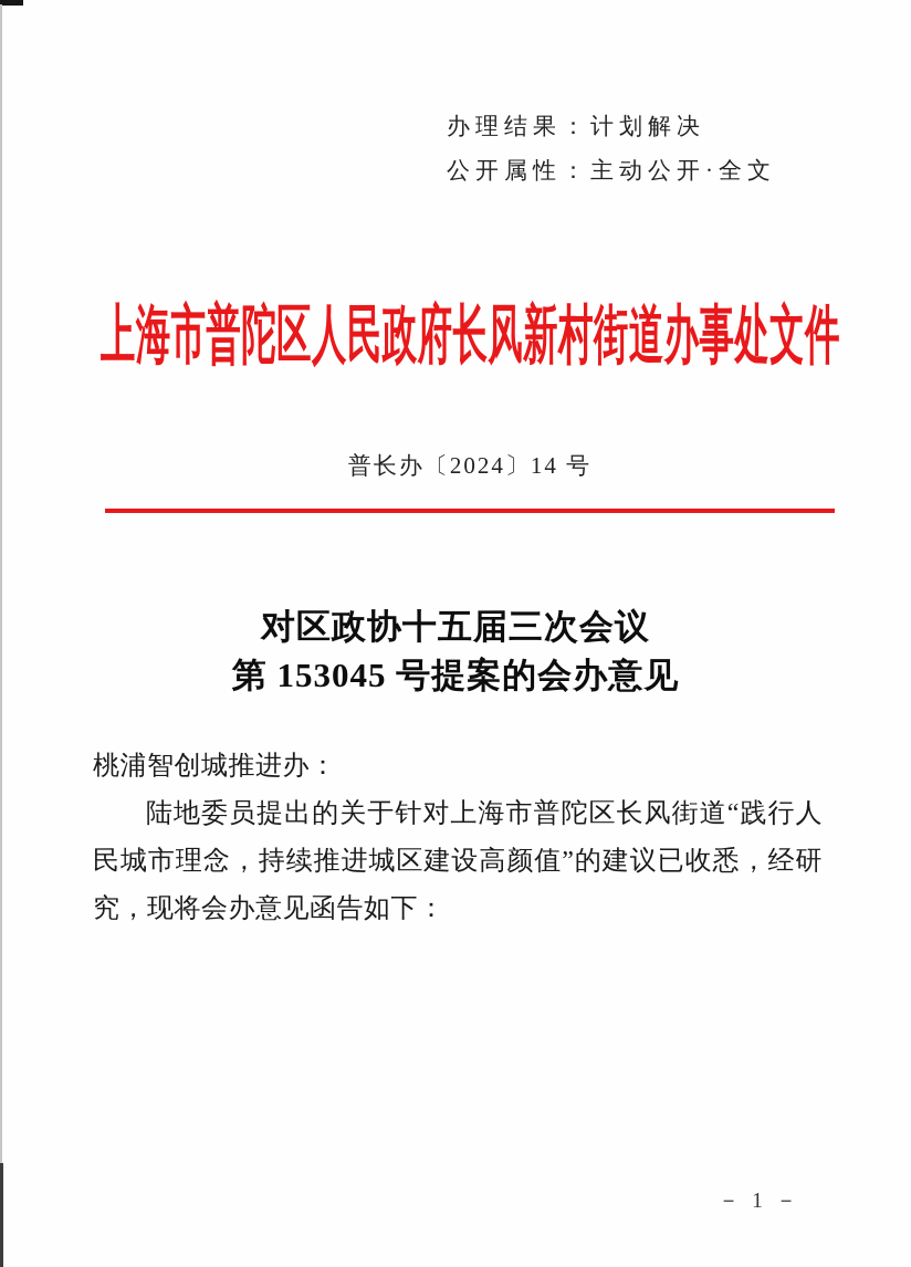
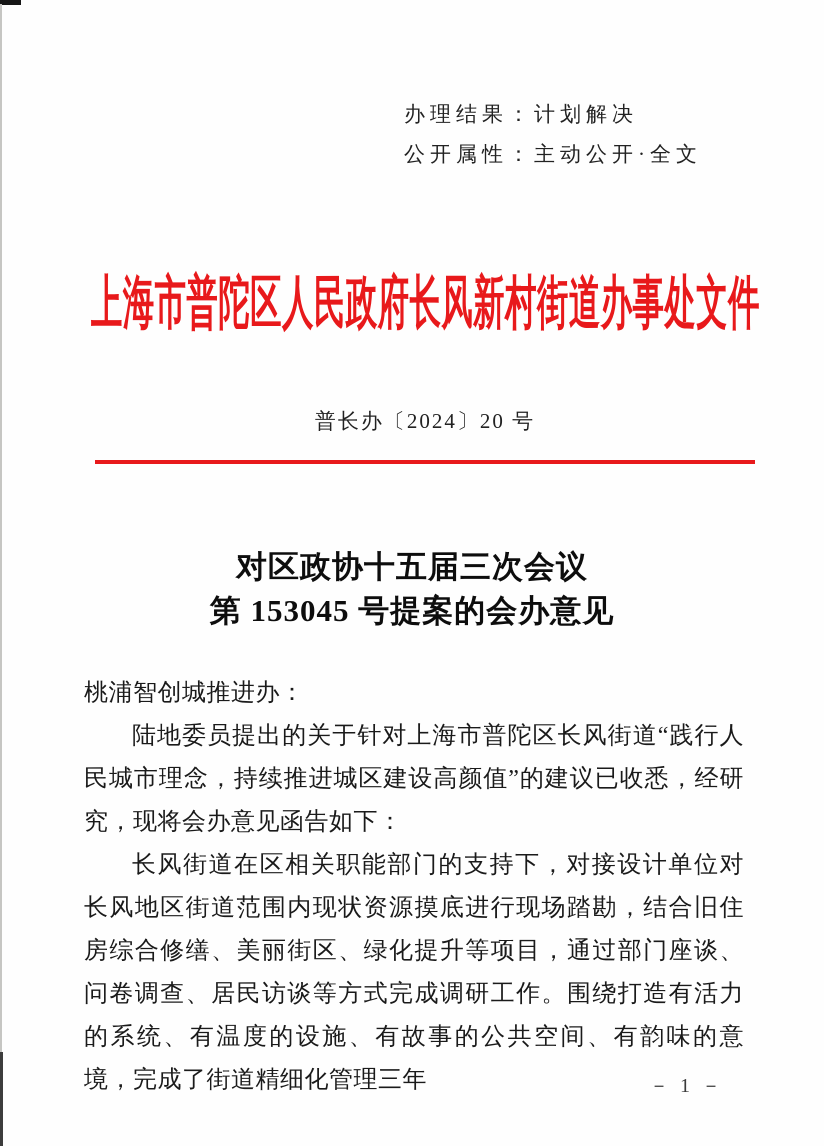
  办理结果：计划解决
  公开属性：主动公开·全文
  上海市普陀区人民政府长风新村街道办事处文件
- 普长办〔2024〕14 号
+ 普长办〔2024〕20 号
  对区政协十五届三次会议
  第 153045 号提案的会办意见
  桃浦智创城推进办：
  陆地委员提出的关于针对上海市普陀区长风街道“践行人民城市理念，持续推进城区建设高颜值”的建议已收悉，经研究，现将会办意见函告如下：
+ 长风街道在区相关职能部门的支持下，对接设计单位对长风地区街道范围内现状资源摸底进行现场踏勘，结合旧住房综合修缮、美丽街区、绿化提升等项目，通过部门座谈、问卷调查、居民访谈等方式完成调研工作。围绕打造有活力的系统、有温度的设施、有故事的公共空间、有韵味的意境，完成了街道精细化管理三年
  － 1 －
